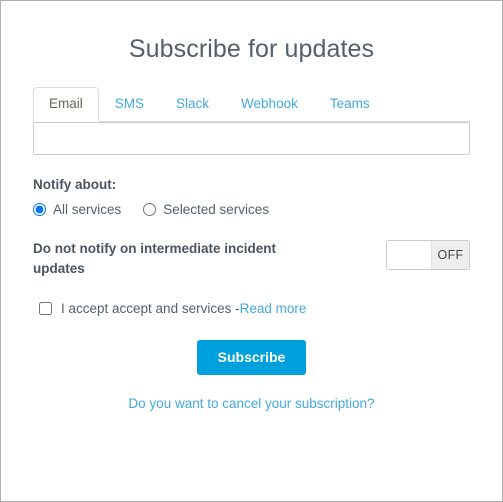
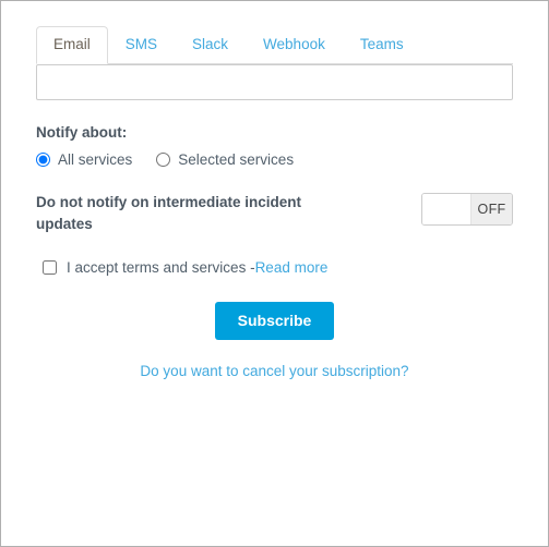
- Subscribe for updates
  Email
  SMS
  Slack
  Webhook
  Teams
  Notify about:
  All services
  Selected services
  Do not notify on intermediate incident updates
  OFF
- I accept accept and services -
+ I accept terms and services -
  Read more
  Subscribe
  Do you want to cancel your subscription?
